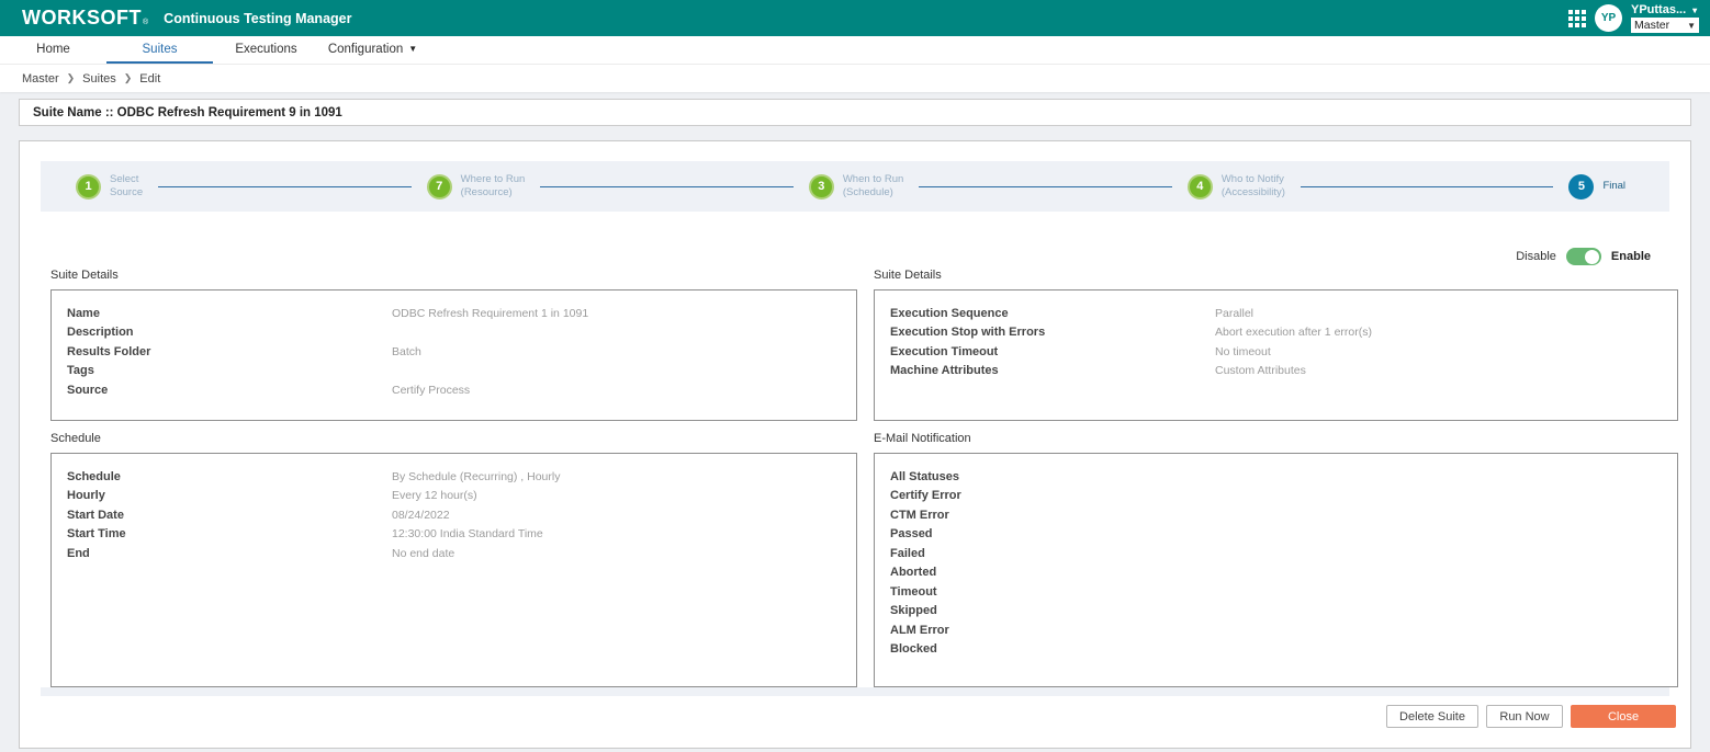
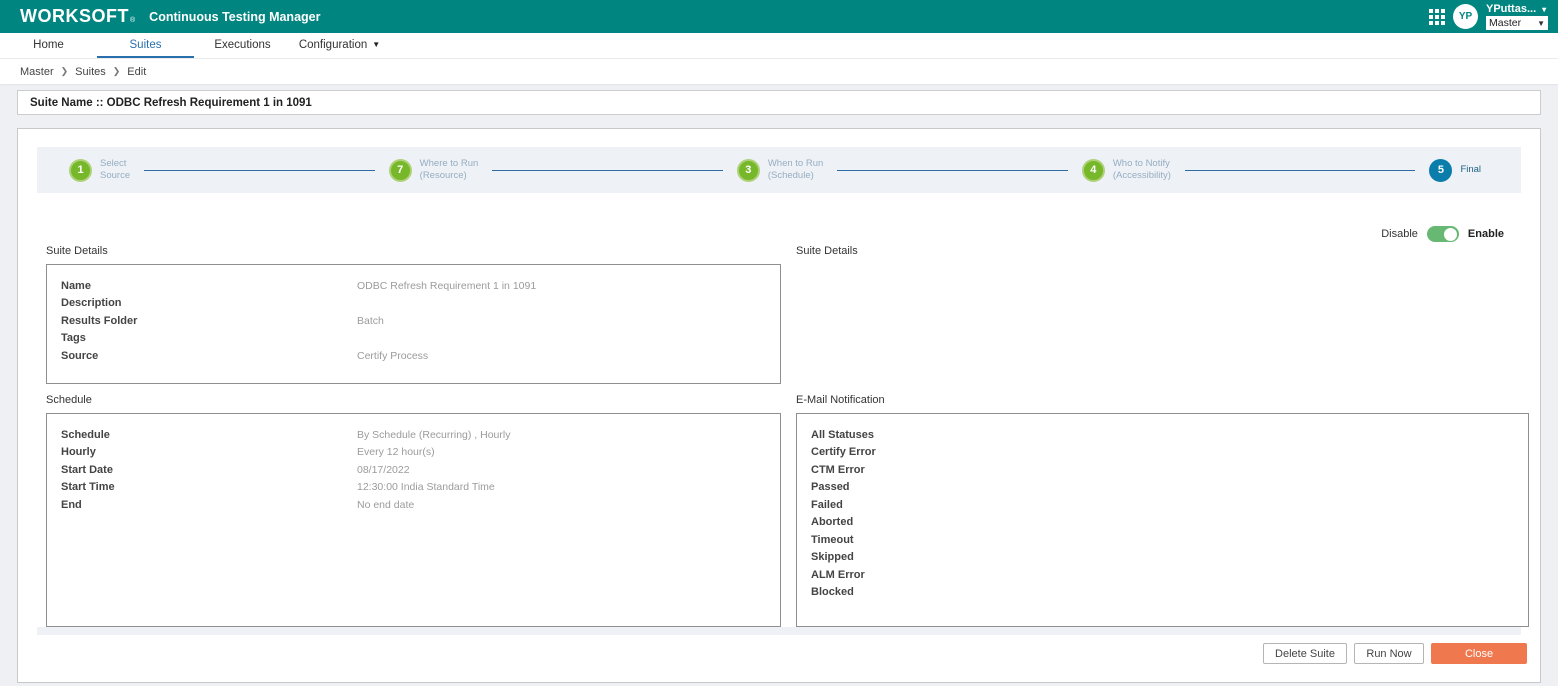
  WORKSOFT
  Continuous Testing Manager
  YP
  YPuttas...
  ▾
  Master
  ▼
  Home
  Suites
  Executions
  Configuration
  ▼
  Master
  ❯
  Suites
  ❯
  Edit
- Suite Name :: ODBC Refresh Requirement 9 in 1091
+ Suite Name :: ODBC Refresh Requirement 1 in 1091
  1
  Select
  Source
  7
  Where to Run
  (Resource)
  3
  When to Run
  (Schedule)
  4
  Who to Notify
  (Accessibility)
  5
  Final
  Disable
  Enable
  Suite Details
  Name
  ODBC Refresh Requirement 1 in 1091
  Description
  Results Folder
  Batch
  Tags
  Source
  Certify Process
  Suite Details
- Execution Sequence
- Parallel
- Execution Stop with Errors
- Abort execution after 1 error(s)
- Execution Timeout
- No timeout
- Machine Attributes
- Custom Attributes
  Schedule
  Schedule
  By Schedule (Recurring) , Hourly
  Hourly
  Every 12 hour(s)
  Start Date
- 08/24/2022
+ 08/17/2022
  Start Time
  12:30:00 India Standard Time
  End
  No end date
  E-Mail Notification
  All Statuses
  Certify Error
  CTM Error
  Passed
  Failed
  Aborted
  Timeout
  Skipped
  ALM Error
  Blocked
  Delete Suite
  Run Now
  Close
